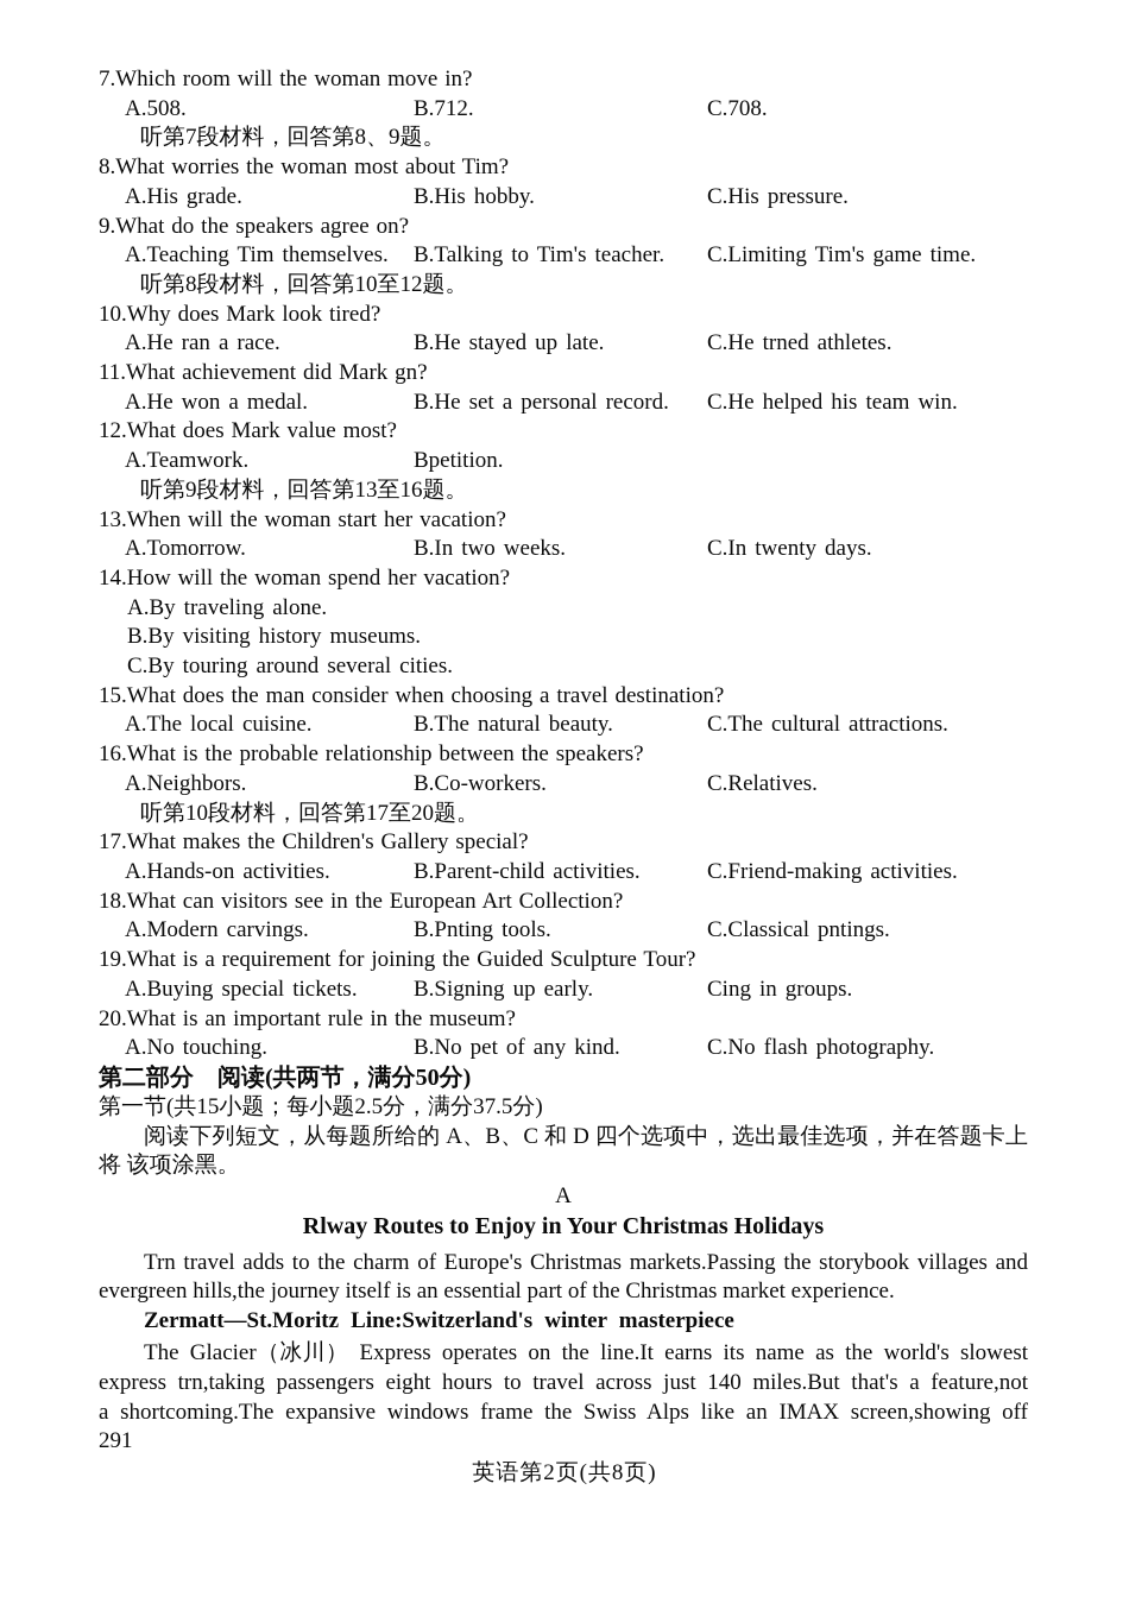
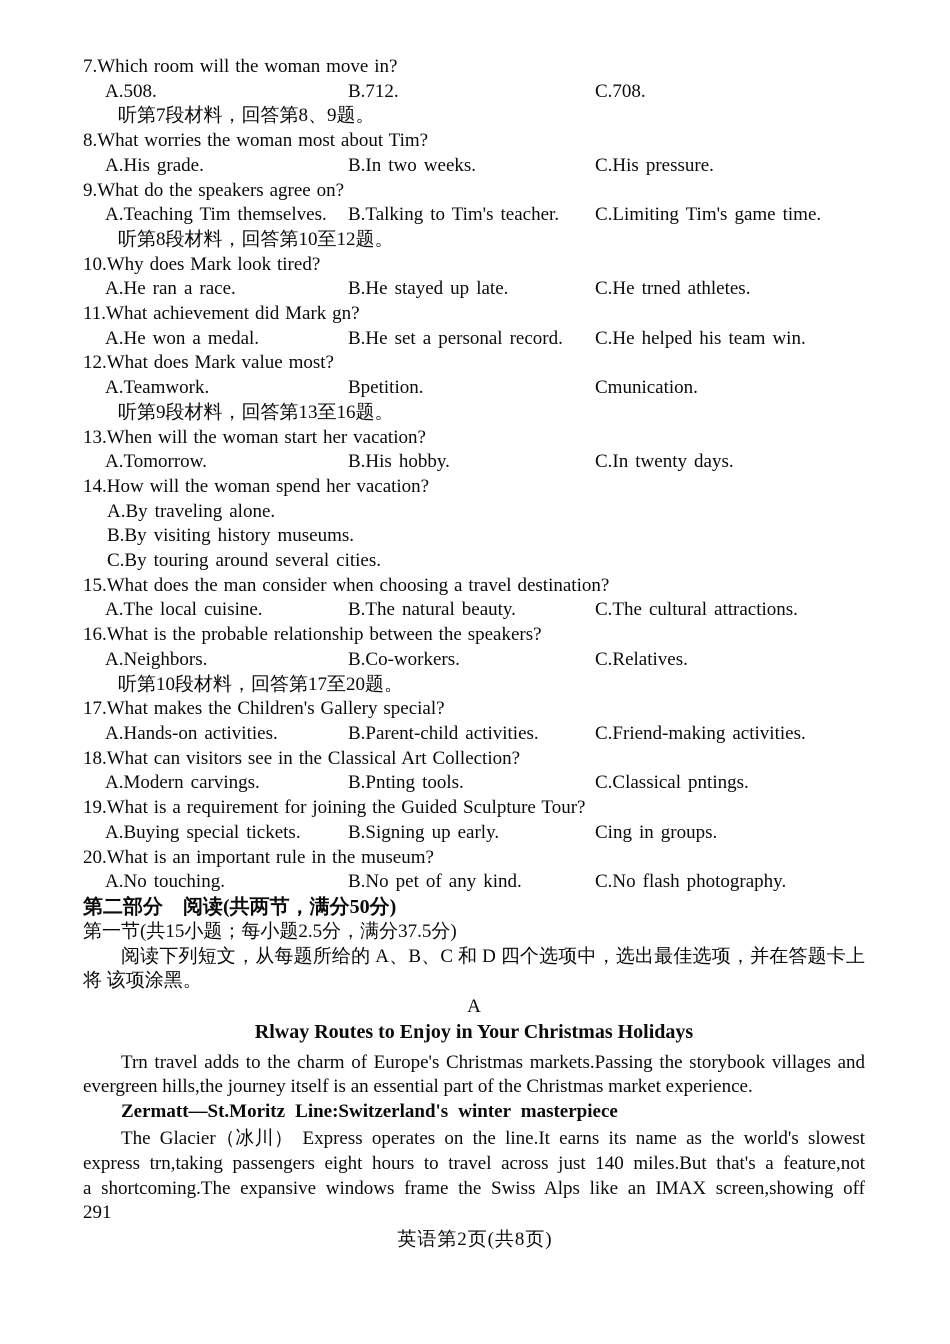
  7.Which room will the woman move in?
  A.508.
  B.712.
  C.708.
  听第7段材料，回答第8、9题。
  8.What worries the woman most about Tim?
  A.His grade.
- B.His hobby.
+ B.In two weeks.
  C.His pressure.
  9.What do the speakers agree on?
  A.Teaching Tim themselves.
  B.Talking to Tim's teacher.
  C.Limiting Tim's game time.
  听第8段材料，回答第10至12题。
  10.Why does Mark look tired?
  A.He ran a race.
  B.He stayed up late.
  C.He trned athletes.
  11.What achievement did Mark gn?
  A.He won a medal.
  B.He set a personal record.
  C.He helped his team win.
  12.What does Mark value most?
  A.Teamwork.
  Bpetition.
+ Cmunication.
  听第9段材料，回答第13至16题。
  13.When will the woman start her vacation?
  A.Tomorrow.
- B.In two weeks.
+ B.His hobby.
  C.In twenty days.
  14.How will the woman spend her vacation?
  A.By traveling alone.
  B.By visiting history museums.
  C.By touring around several cities.
  15.What does the man consider when choosing a travel destination?
  A.The local cuisine.
  B.The natural beauty.
  C.The cultural attractions.
  16.What is the probable relationship between the speakers?
  A.Neighbors.
  B.Co-workers.
  C.Relatives.
  听第10段材料，回答第17至20题。
  17.What makes the Children's Gallery special?
  A.Hands-on activities.
  B.Parent-child activities.
  C.Friend-making activities.
- 18.What can visitors see in the European Art Collection?
+ 18.What can visitors see in the Classical Art Collection?
  A.Modern carvings.
  B.Pnting tools.
  C.Classical pntings.
  19.What is a requirement for joining the Guided Sculpture Tour?
  A.Buying special tickets.
  B.Signing up early.
  Cing in groups.
  20.What is an important rule in the museum?
  A.No touching.
  B.No pet of any kind.
  C.No flash photography.
  第二部分 阅读(共两节，满分50分)
  第一节(共15小题；每小题2.5分，满分37.5分)
  阅读下列短文，从每题所给的 A、B、C 和 D 四个选项中，选出最佳选项，并在答题卡上将 该项涂黑。
  A
  Rlway Routes to Enjoy in Your Christmas Holidays
  Trn travel adds to the charm of Europe's Christmas markets.Passing the storybook villages and evergreen hills,the journey itself is an essential part of the Christmas market experience.
  Zermatt—St.Moritz Line:Switzerland's winter masterpiece
  The Glacier（冰川） Express operates on the line.It earns its name as the world's slowest express trn,taking passengers eight hours to travel across just 140 miles.But that's a feature,not a shortcoming.The expansive windows frame the Swiss Alps like an IMAX screen,showing off 291
  英语第2页(共8页)
